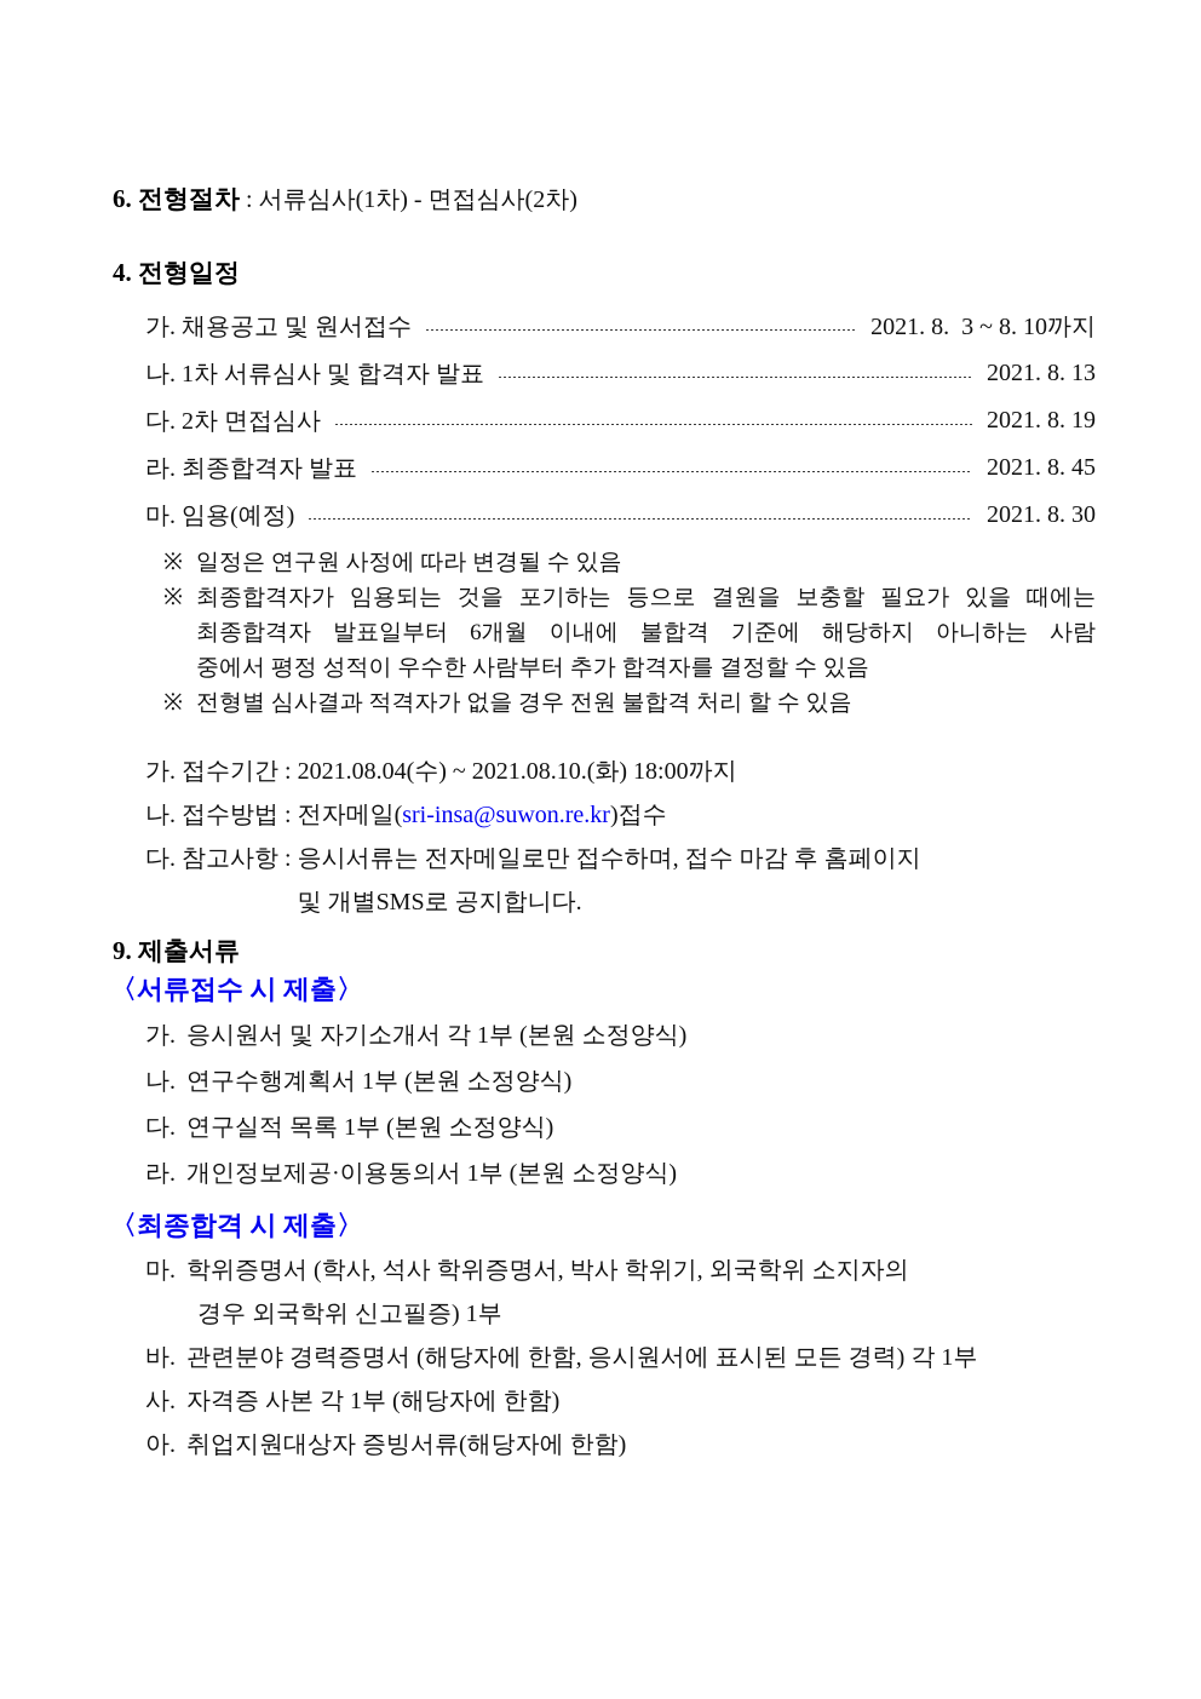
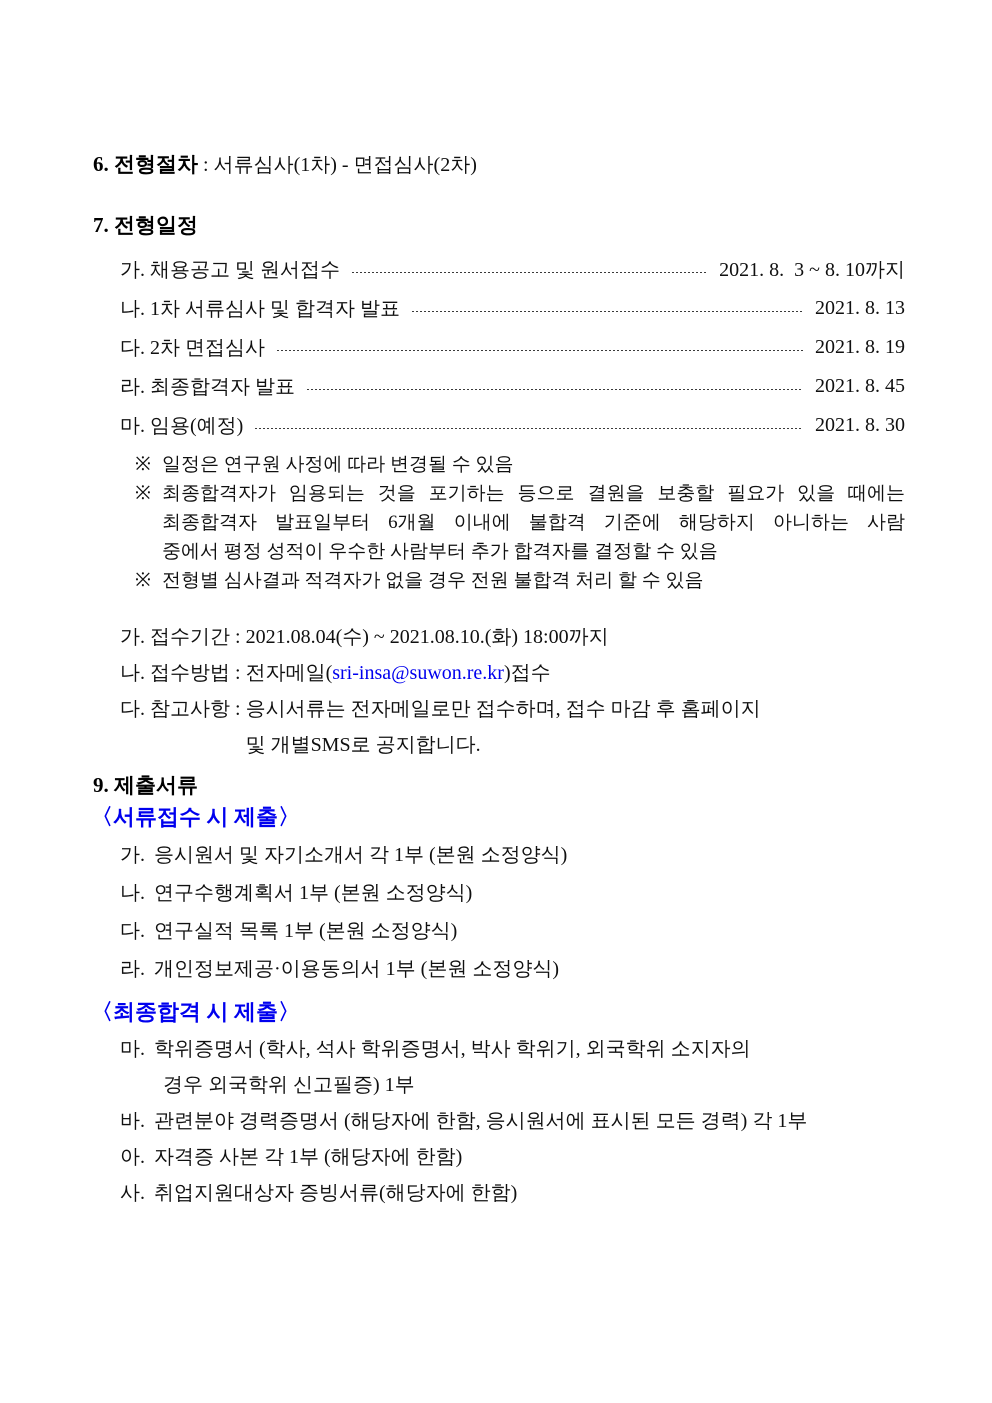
  6. 전형절차 : 서류심사(1차) - 면접심사(2차)
- 4. 전형일정
+ 7. 전형일정
  가. 채용공고 및 원서접수
  2021. 8. 3 ~ 8. 10까지
  나. 1차 서류심사 및 합격자 발표
  2021. 8. 13
  다. 2차 면접심사
  2021. 8. 19
  라. 최종합격자 발표
  2021. 8. 45
  마. 임용(예정)
  2021. 8. 30
  ※
  일정은 연구원 사정에 따라 변경될 수 있음
  ※
  최종합격자가 임용되는 것을 포기하는 등으로 결원을 보충할 필요가 있을 때에는
  최종합격자 발표일부터 6개월 이내에 불합격 기준에 해당하지 아니하는 사람
  중에서 평정 성적이 우수한 사람부터 추가 합격자를 결정할 수 있음
  ※
  전형별 심사결과 적격자가 없을 경우 전원 불합격 처리 할 수 있음
  가. 접수기간
  :
  2021.08.04(수) ~ 2021.08.10.(화) 18:00까지
  나. 접수방법
  :
  전자메일(sri-insa@suwon.re.kr)접수
  다. 참고사항
  :
  응시서류는 전자메일로만 접수하며, 접수 마감 후 홈페이지
  및 개별SMS로 공지합니다.
  9. 제출서류
  〈서류접수 시 제출〉
  가.
  응시원서 및 자기소개서 각 1부 (본원 소정양식)
  나.
  연구수행계획서 1부 (본원 소정양식)
  다.
  연구실적 목록 1부 (본원 소정양식)
  라.
  개인정보제공·이용동의서 1부 (본원 소정양식)
  〈최종합격 시 제출〉
  마.
  학위증명서 (학사, 석사 학위증명서, 박사 학위기, 외국학위 소지자의
  경우 외국학위 신고필증) 1부
  바.
  관련분야 경력증명서 (해당자에 한함, 응시원서에 표시된 모든 경력) 각 1부
- 사.
+ 아.
  자격증 사본 각 1부 (해당자에 한함)
- 아.
+ 사.
  취업지원대상자 증빙서류(해당자에 한함)
